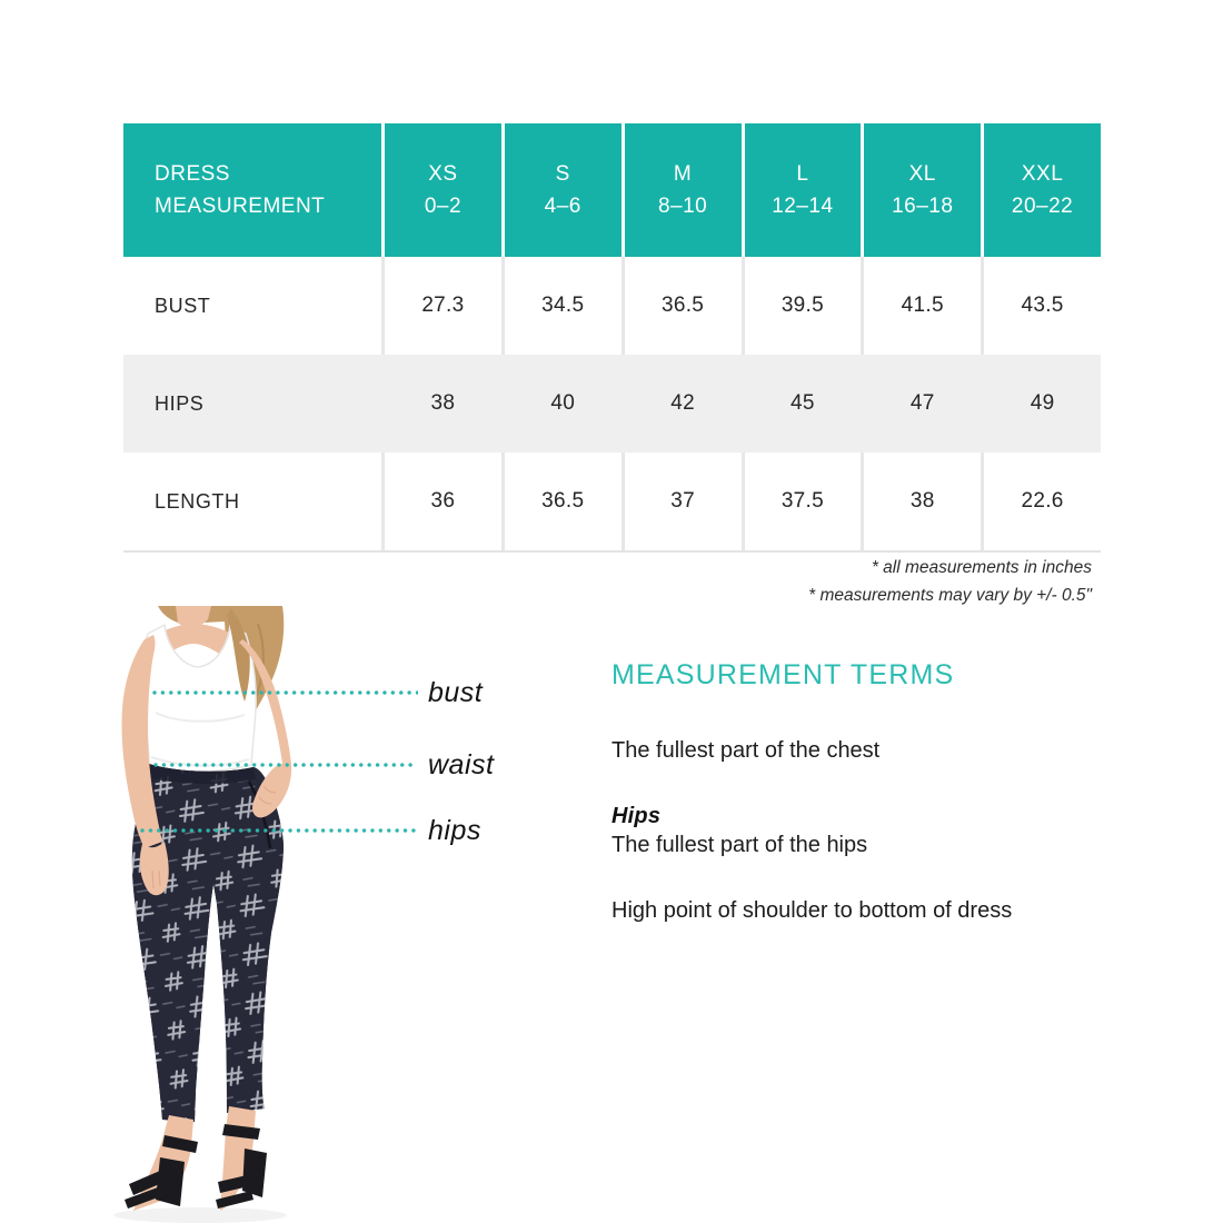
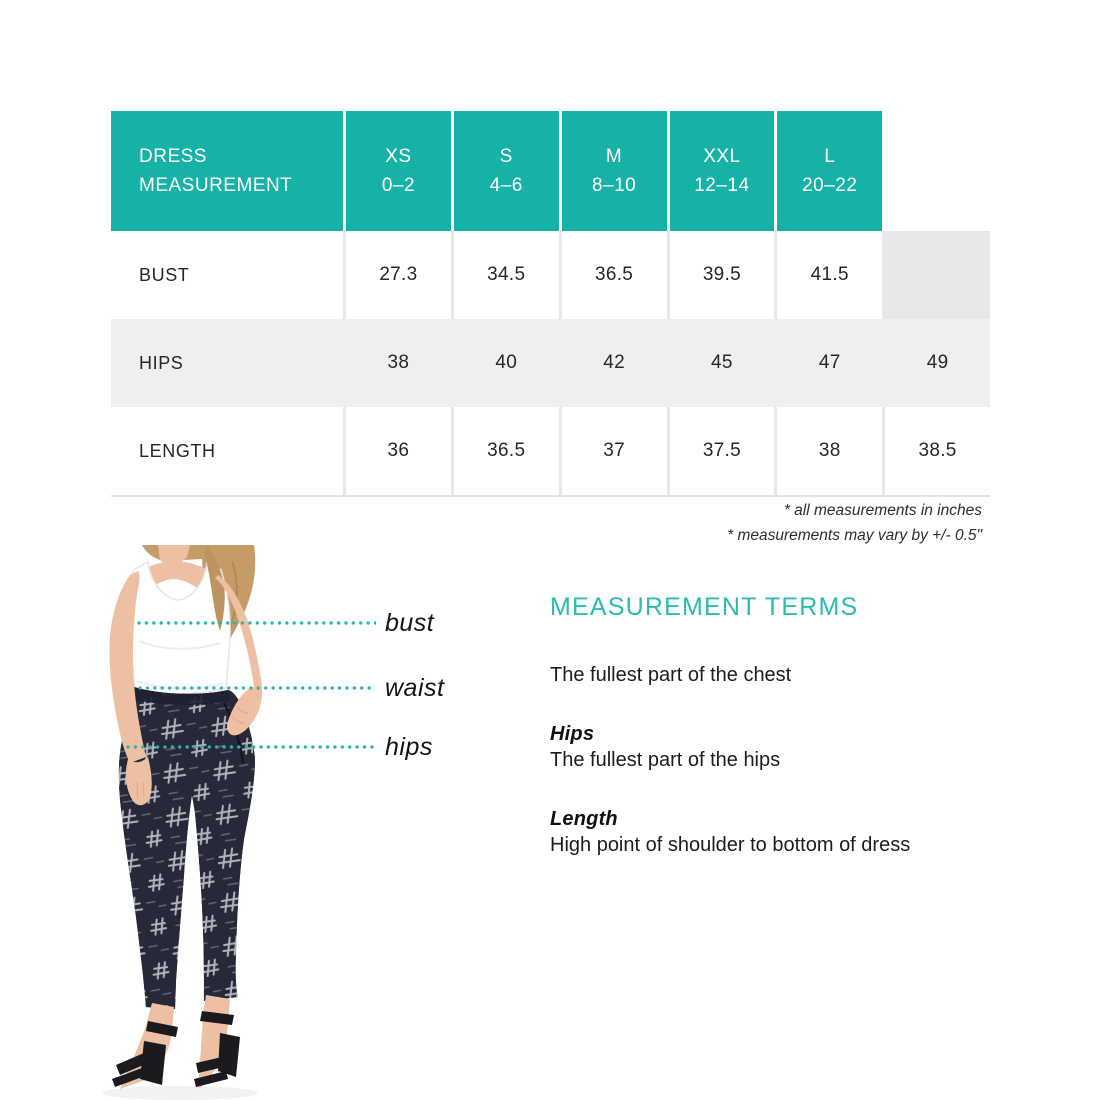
  DRESS
  MEASUREMENT
  XS
  0–2
  S
  4–6
  M
  8–10
- L
+ XXL
  12–14
- XL
- 16–18
- XXL
+ L
  20–22
  BUST
  27.3
  34.5
  36.5
  39.5
  41.5
- 43.5
  HIPS
  38
  40
  42
  45
  47
  49
  LENGTH
  36
  36.5
  37
  37.5
  38
- 22.6
+ 38.5
  * all measurements in inches
  * measurements may vary by +/- 0.5"
  bust
  waist
  hips
  MEASUREMENT TERMS
  The fullest part of the chest
  Hips
  The fullest part of the hips
+ Length
  High point of shoulder to bottom of dress
